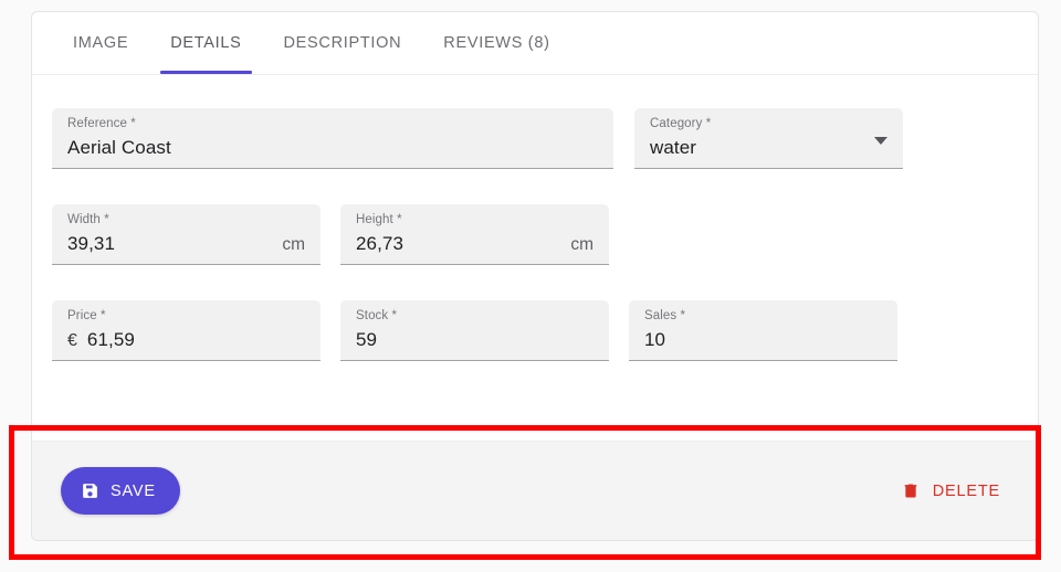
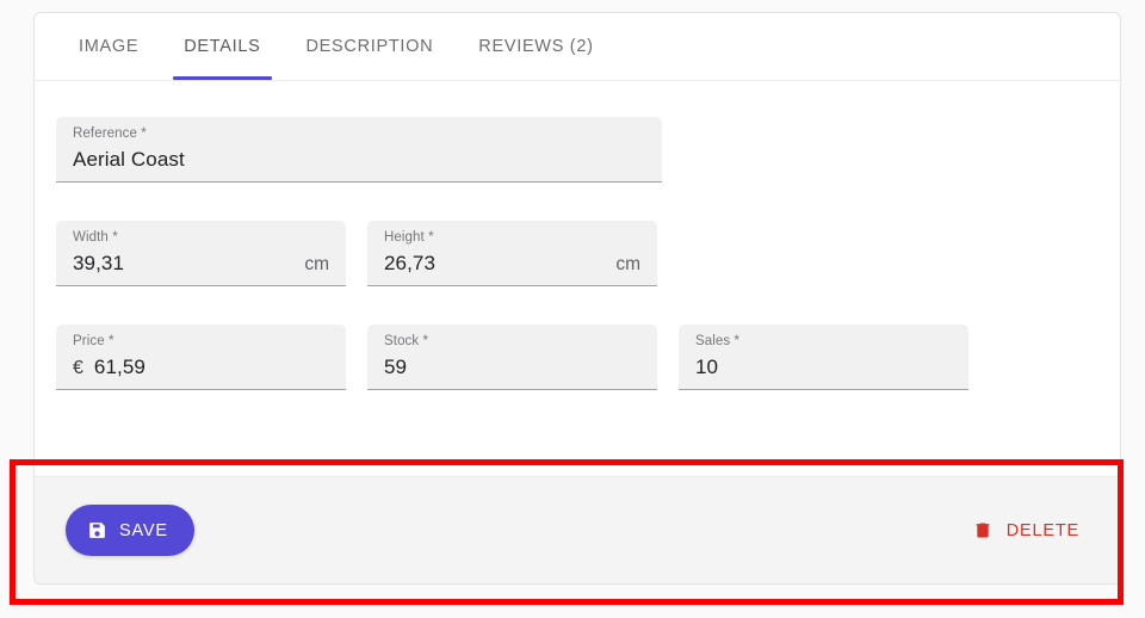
  IMAGE
  DETAILS
  DESCRIPTION
- REVIEWS (8)
+ REVIEWS (2)
  Reference *
  Aerial Coast
- Category *
- water
  Width *
  39,31
  cm
  Height *
  26,73
  cm
  Price *
  €
  61,59
  Stock *
  59
  Sales *
  10
  SAVE
  DELETE
